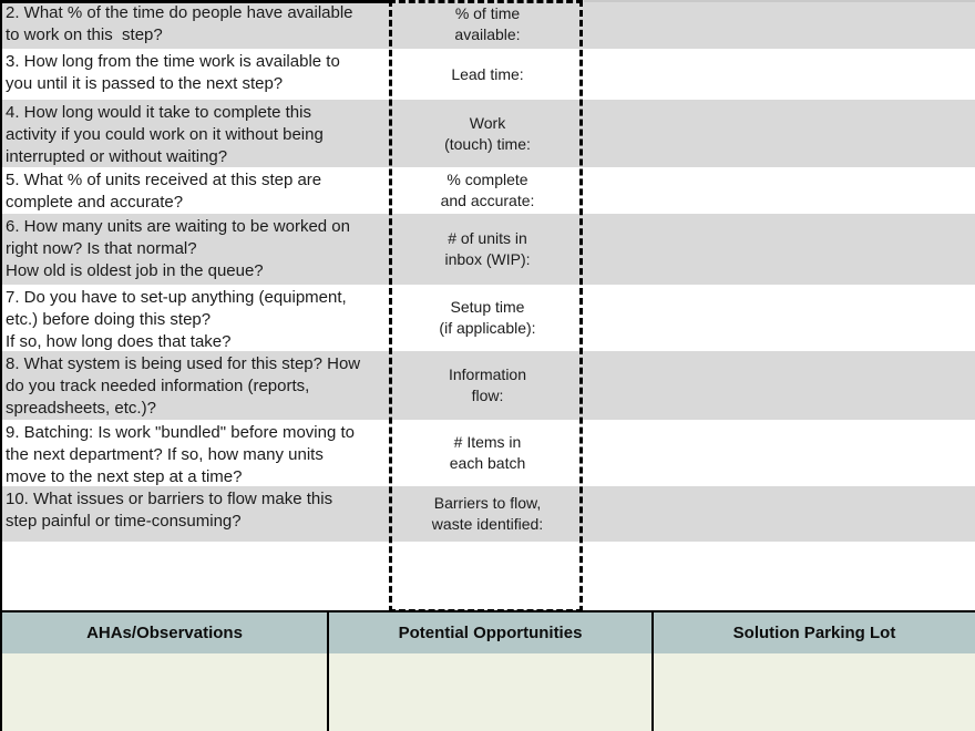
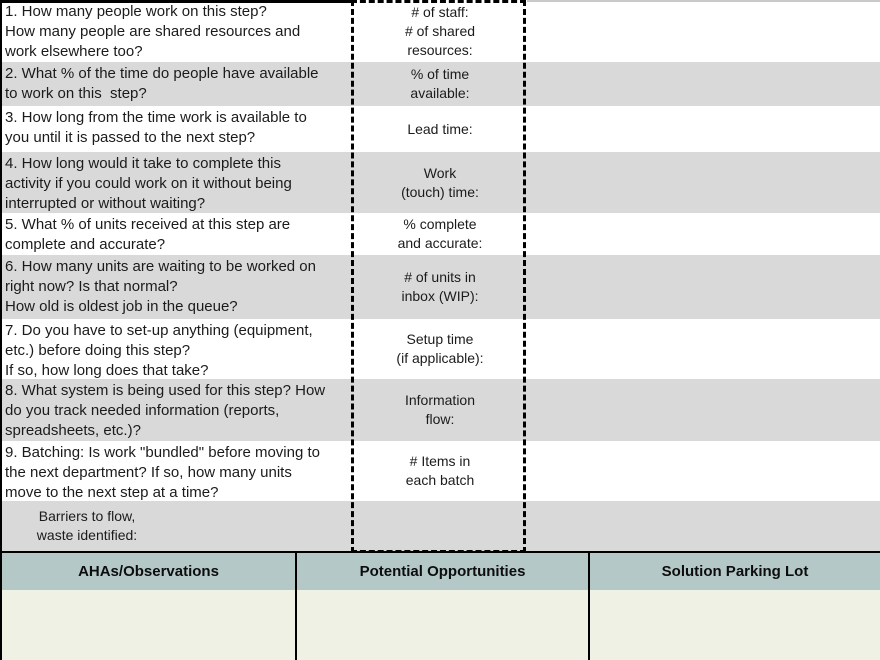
+ 1. How many people work on this step?
+ How many people are shared resources and
+ work elsewhere too?
+ # of staff:
+ # of shared
+ resources:
  2. What % of the time do people have available
  to work on this step?
  % of time
  available:
  3. How long from the time work is available to
  you until it is passed to the next step?
  Lead time:
  4. How long would it take to complete this
  activity if you could work on it without being
  interrupted or without waiting?
  Work
  (touch) time:
  5. What % of units received at this step are
  complete and accurate?
  % complete
  and accurate:
  6. How many units are waiting to be worked on
  right now? Is that normal?
  How old is oldest job in the queue?
  # of units in
  inbox (WIP):
  7. Do you have to set-up anything (equipment,
  etc.) before doing this step?
  If so, how long does that take?
  Setup time
  (if applicable):
  8. What system is being used for this step? How
  do you track needed information (reports,
  spreadsheets, etc.)?
  Information
  flow:
  9. Batching: Is work "bundled" before moving to
  the next department? If so, how many units
  move to the next step at a time?
  # Items in
  each batch
- 10. What issues or barriers to flow make this
- step painful or time-consuming?
  Barriers to flow,
  waste identified:
  AHAs/Observations
  Potential Opportunities
  Solution Parking Lot
